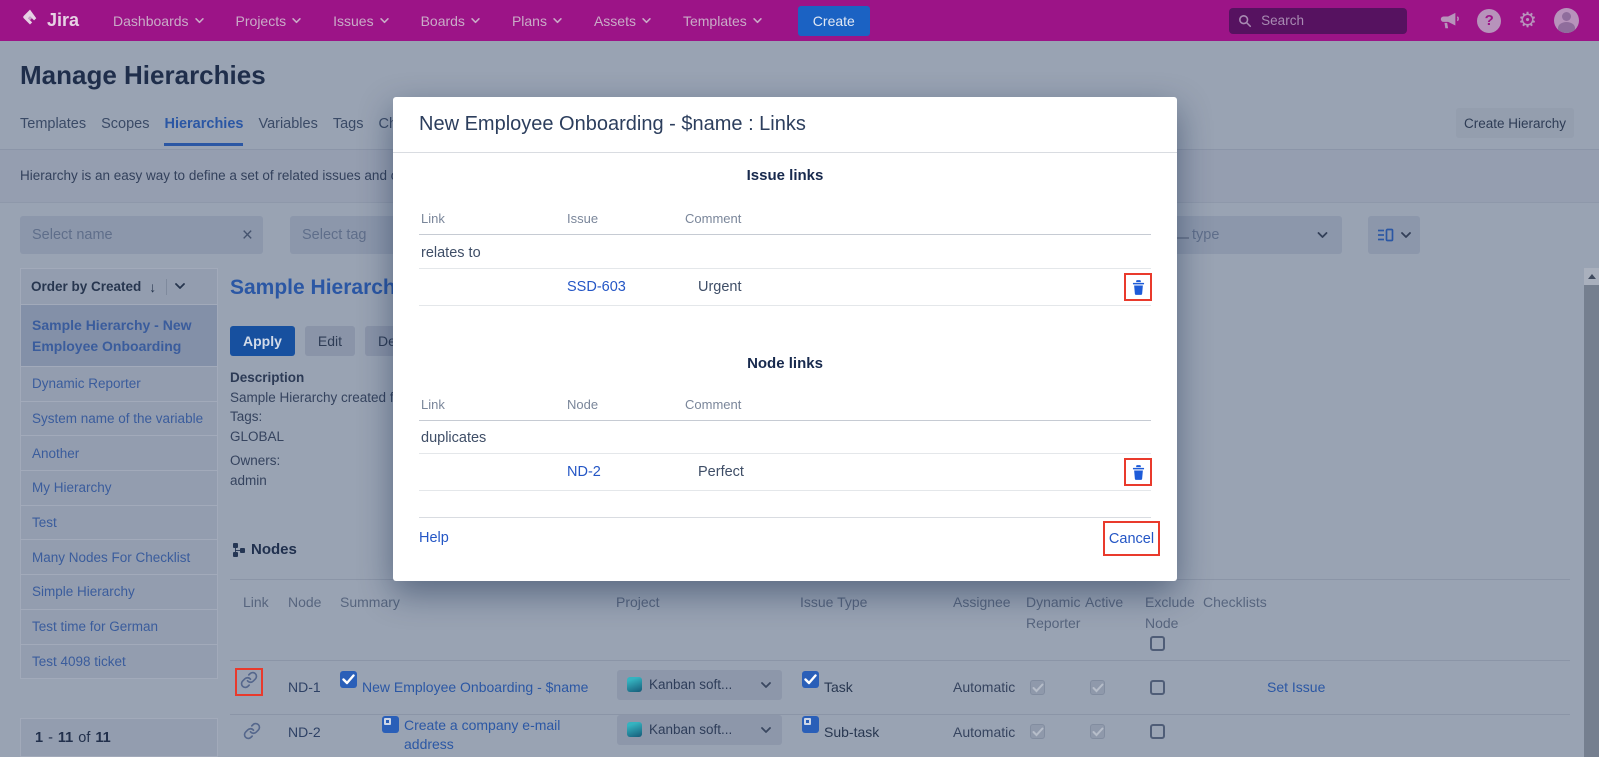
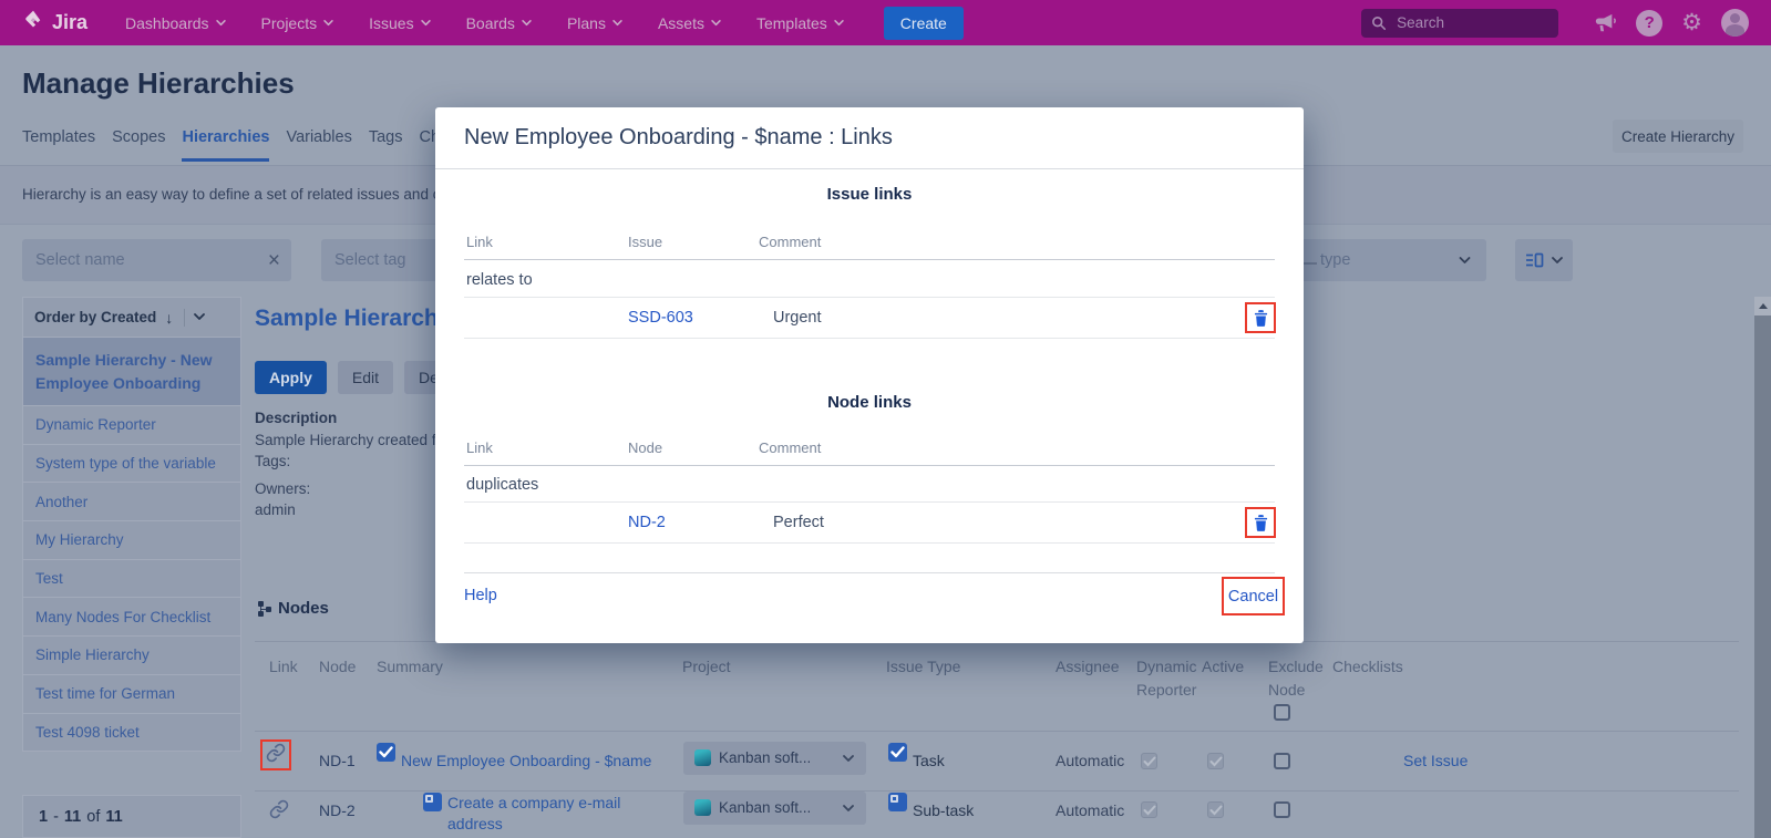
  Jira
  Dashboards
  Projects
  Issues
  Boards
  Plans
  Assets
  Templates
  Create
  Search
  ?
  ⚙
  Manage Hierarchies
  Templates
  Scopes
  Hierarchies
  Variables
  Tags
  Hierarchy is an easy way to define a set of related issues and
  Create Hierarchy
  Select name
  ×
  Select tag
  type
  Order by Created
  ↓
  Sample Hierarchy - New Employee Onboarding
  Dynamic Reporter
- System name of the variable
+ System type of the variable
  Another
  My Hierarchy
  Test
  Many Nodes For Checklist
  Simple Hierarchy
  Test time for German
  Test 4098 ticket
  1
  -
  11
  of
  11
  Apply
  Edit
  Description
  Sample Hierarchy created f
  Tags:
- GLOBAL
  Owners:
  admin
  Nodes
  Link
  Node
  Summary
  Project
  Issue Type
  Assignee
  Dynamic Reporter
  Active
  Exclude Node
  Checklists
  ND-1
  New Employee Onboarding - $name
  Kanban soft...
  Task
  Automatic
  Set Issue
  ND-2
  Create a company e-mail address
  Kanban soft...
  Sub-task
  Automatic
  New Employee Onboarding - $name : Links
  Issue links
  Link
  Issue
  Comment
  relates to
  SSD-603
  Urgent
  Node links
  Link
  Node
  Comment
  duplicates
  ND-2
  Perfect
  Help
  Cancel
